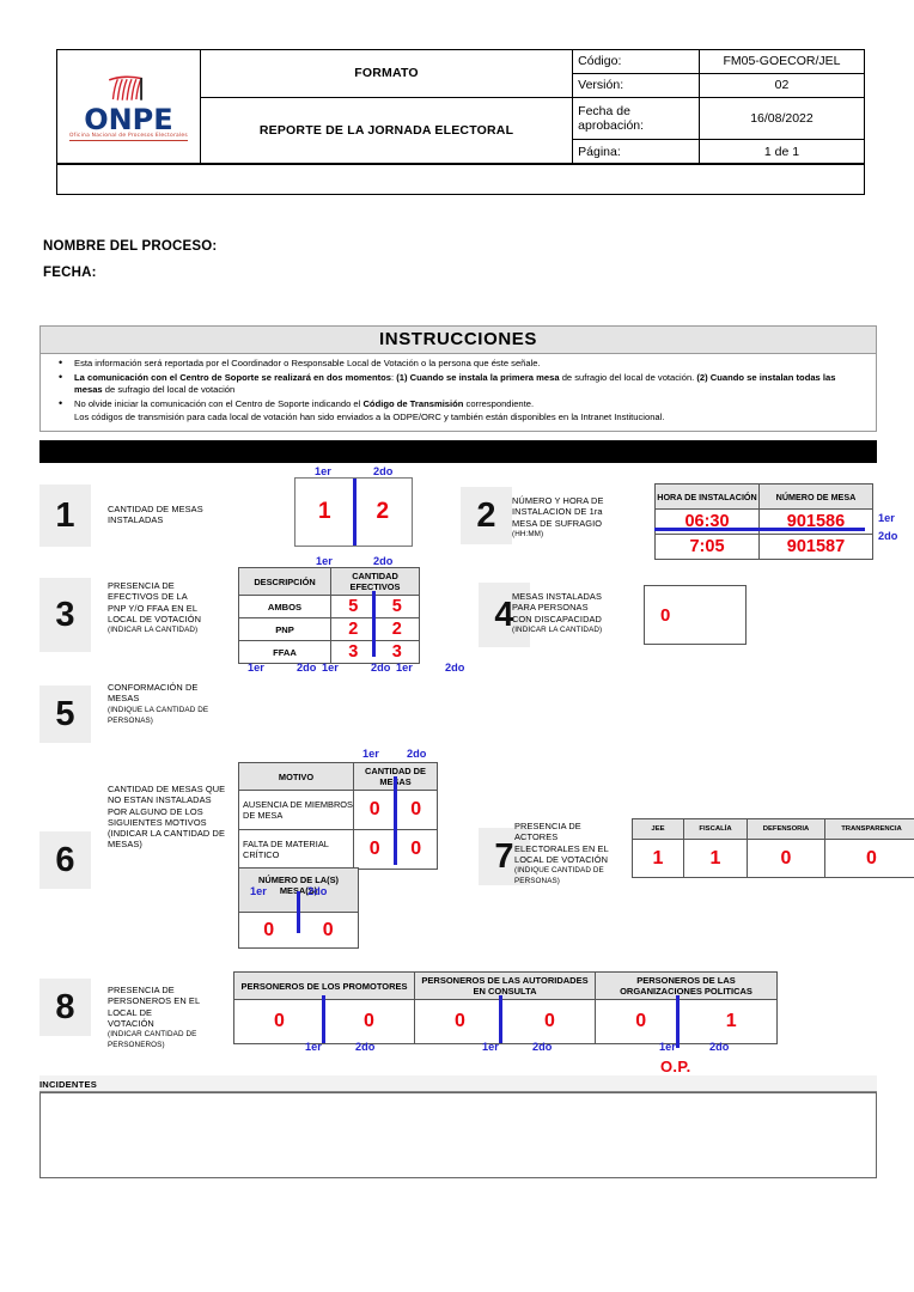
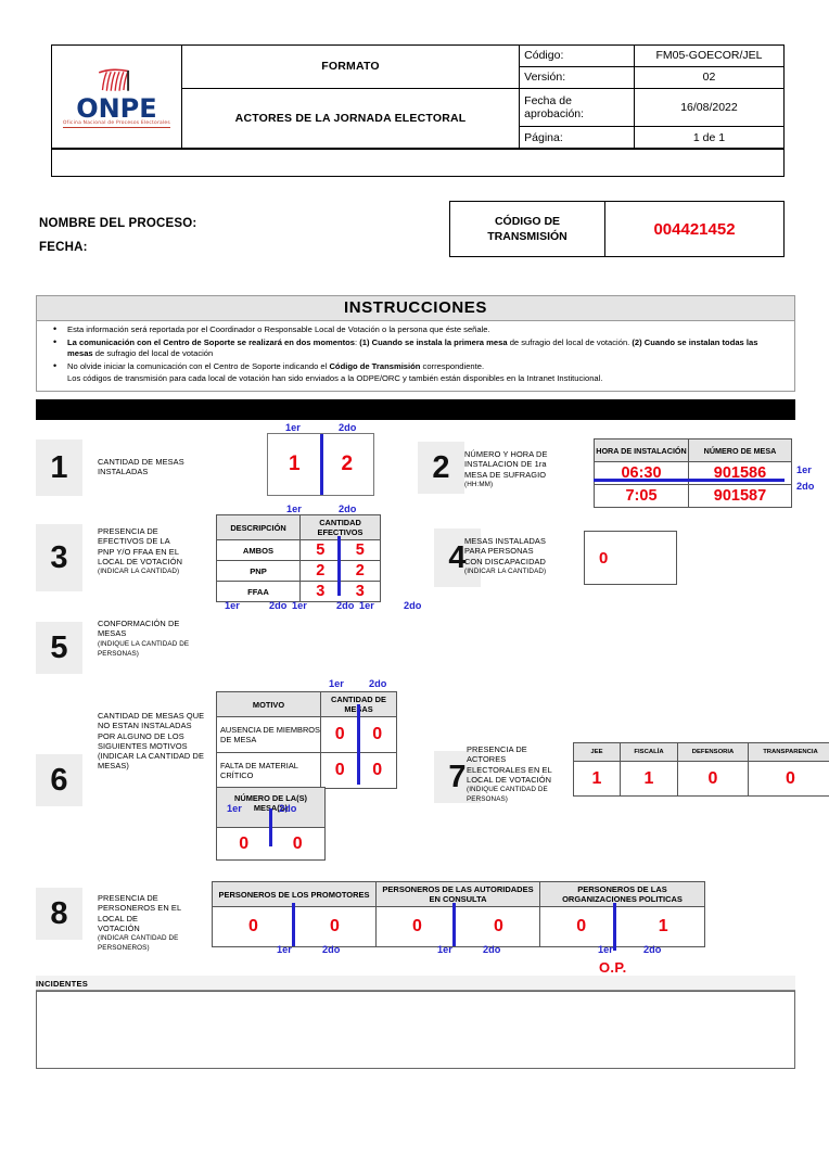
  Versión:	02
- REPORTE DE LA JORNADA ELECTORAL	Fecha de aprobación:	16/08/2022
+ ACTORES DE LA JORNADA ELECTORAL	Fecha de aprobación:	16/08/2022
  Página:	1 de 1
  NOMBRE DEL PROCESO:
  FECHA:
+ CÓDIGO DE TRANSMISIÓN	004421452
  INSTRUCCIONES
  Esta información será reportada por el Coordinador o Responsable Local de Votación o la persona que éste señale.
  La comunicación con el Centro de Soporte se realizará en dos momentos: (1) Cuando se instala la primera mesa de sufragio del local de votación. (2) Cuando se instalan todas las mesas de sufragio del local de votación
  No olvide iniciar la comunicación con el Centro de Soporte indicando el Código de Transmisión correspondiente.
  Los códigos de transmisión para cada local de votación han sido enviados a la ODPE/ORC y también están disponibles en la Intranet Institucional.
  1
  CANTIDAD DE MESAS INSTALADAS
  1er
  2do
  1
  2
  2
  NÚMERO Y HORA DE
  INSTALACION DE 1ra
  MESA DE SUFRAGIO
  HORA DE INSTALACIÓN	NÚMERO DE MESA
  06:30	901586
  7:05	901587
  1er
  2do
  3
  PRESENCIA DE
  EFECTIVOS DE LA
  PNP Y/O FFAA EN EL
  LOCAL DE VOTACIÓN
  1er
  2do
  DESCRIPCIÓN	CANTIDAD EFECTIVOS
  AMBOS	5	5
  PNP	2	2
  FFAA	3	3
  4
  MESAS INSTALADAS
  PARA PERSONAS
  CON DISCAPACIDAD
  0
  5
  CONFORMACIÓN DE
  MESAS
  1er
  2do
  1er
  2do
  1er
  2do
  6
  CANTIDAD DE MESAS QUE NO ESTAN INSTALADAS POR ALGUNO DE LOS SIGUIENTES MOTIVOS (INDICAR LA CANTIDAD DE MESAS)
  1er
  2do
  MOTIVO	CANTIDAD DE MEAS
  AUSENCIA DE MIEMBROS DE MESA	0	0
  FALTA DE MATERIAL CRÍTICO	0	0
  NÚMERO DE LA(S) MESA(S)
  0	0
  1er
  2do
  7
  PRESENCIA DE
  ACTORES
  ELECTORALES EN EL
  LOCAL DE VOTACIÓN
  1	1	0	0
  8
  PRESENCIA DE
  PERSONEROS EN EL
  LOCAL DE
  VOTACIÓN
  PERSONEROS DE LOS PROMOTORES	PERSONEROS DE LAS AUTORIDADES EN CONSULTA	PERSONEROS DE LAS ORGANIZACIONES POLITICAS
  0	0	0	0	0	1
  1er
  2do
  1er
  2do
  1er
  2do
  O.P.
  INCIDENTES
